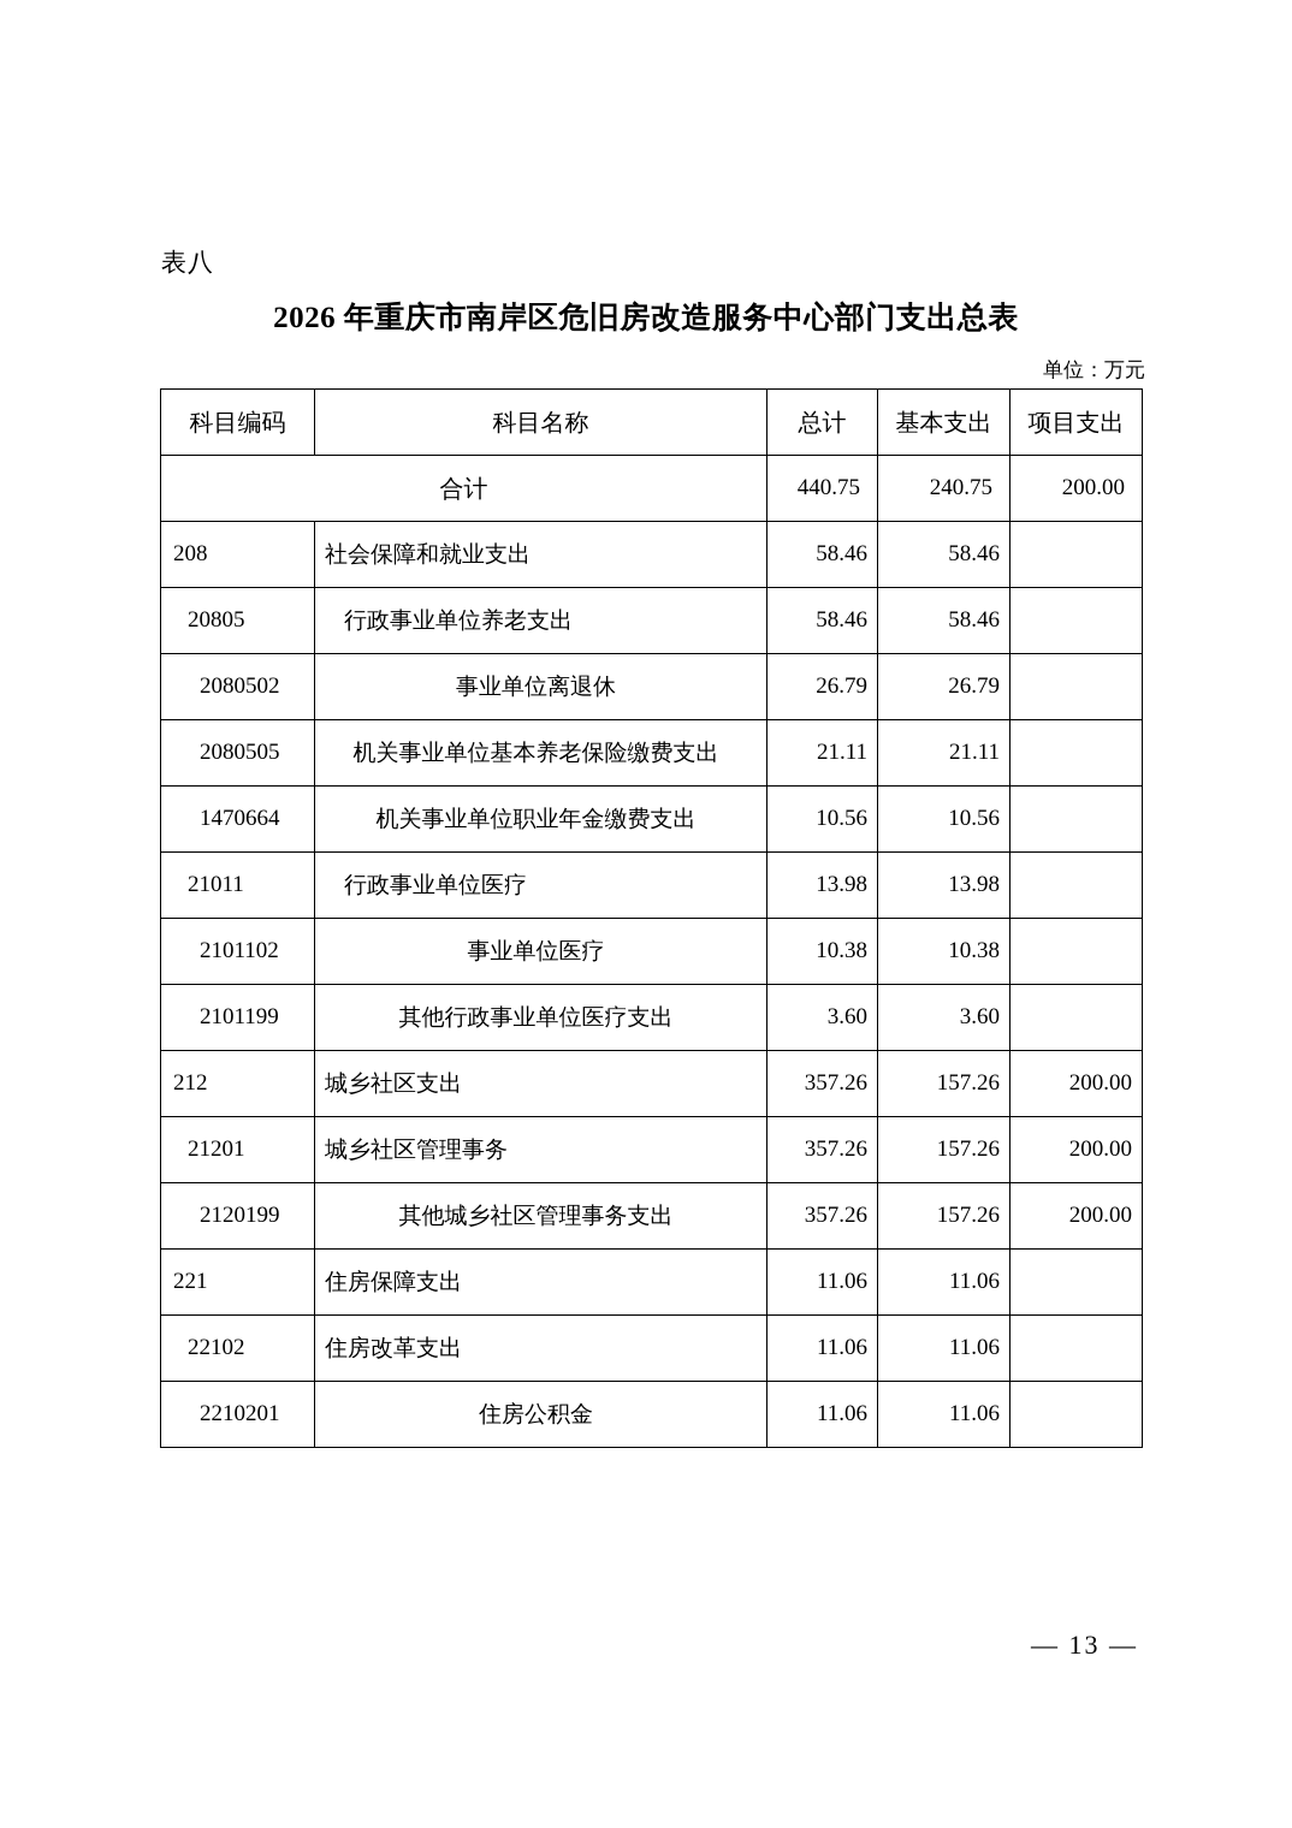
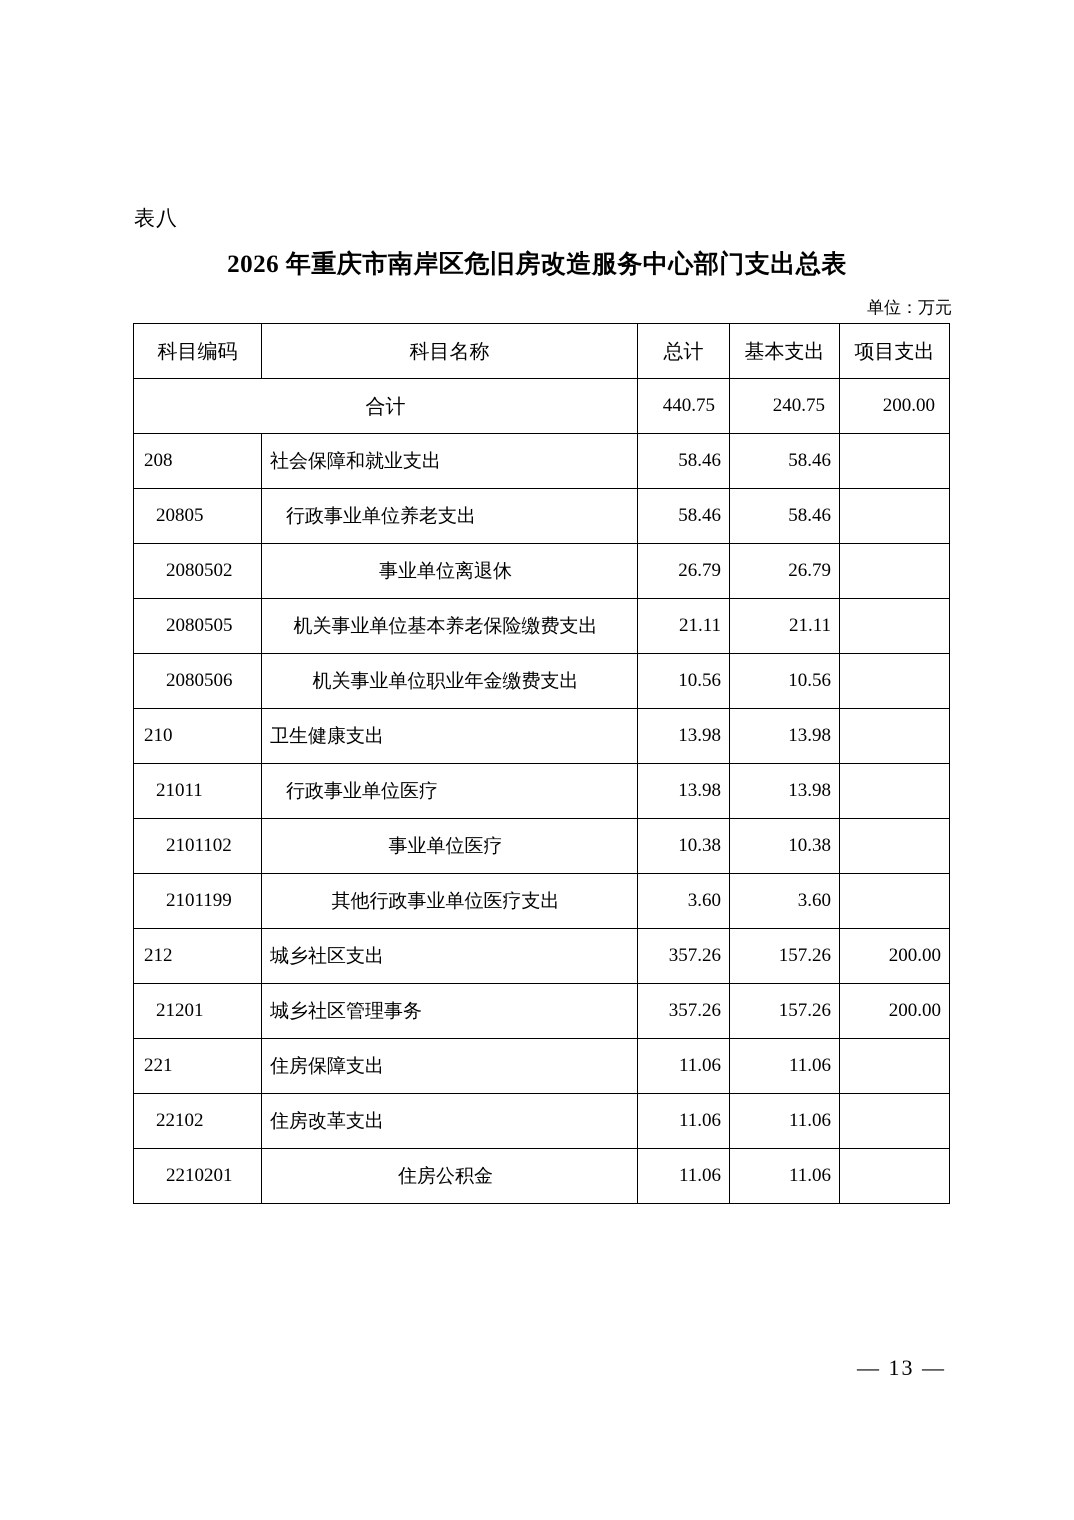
  表八
  2026 年重庆市南岸区危旧房改造服务中心部门支出总表
  单位：万元
  科目编码	科目名称	总计	基本支出	项目支出
  合计	440.75	240.75	200.00
  208	社会保障和就业支出	58.46	58.46
  20805	行政事业单位养老支出	58.46	58.46
  2080502	事业单位离退休	26.79	26.79
  2080505	机关事业单位基本养老保险缴费支出	21.11	21.11
- 1470664	机关事业单位职业年金缴费支出	10.56	10.56
+ 2080506	机关事业单位职业年金缴费支出	10.56	10.56
+ 210	卫生健康支出	13.98	13.98
  21011	行政事业单位医疗	13.98	13.98
  2101102	事业单位医疗	10.38	10.38
  2101199	其他行政事业单位医疗支出	3.60	3.60
  212	城乡社区支出	357.26	157.26	200.00
  21201	城乡社区管理事务	357.26	157.26	200.00
- 2120199	其他城乡社区管理事务支出	357.26	157.26	200.00
  221	住房保障支出	11.06	11.06
  22102	住房改革支出	11.06	11.06
  2210201	住房公积金	11.06	11.06
  — 13 —
